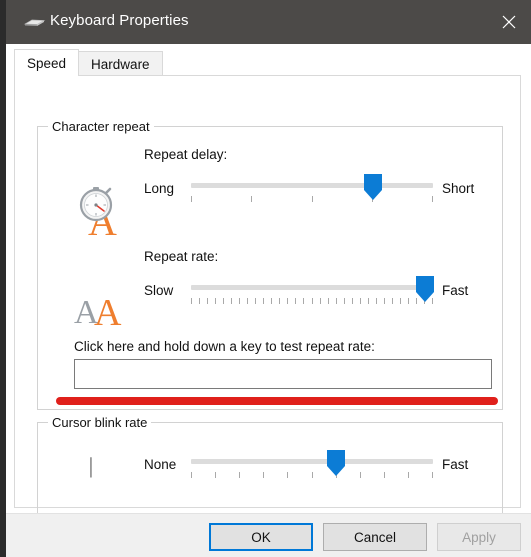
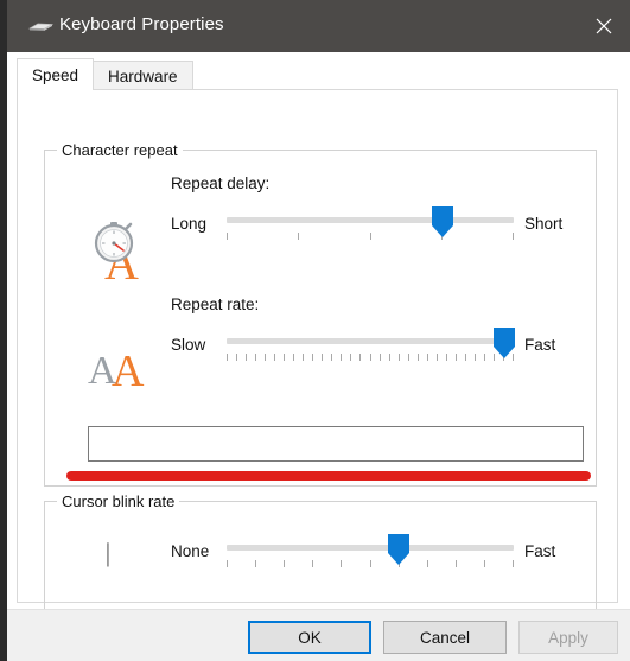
  Keyboard Properties
  Speed
  Hardware
  Character repeat
  A
  Repeat delay:
  Long
  Short
  A
  A
  Repeat rate:
  Slow
  Fast
- Click here and hold down a key to test repeat rate:
  Cursor blink rate
  |
  None
  Fast
  OK
  Cancel
  Apply
